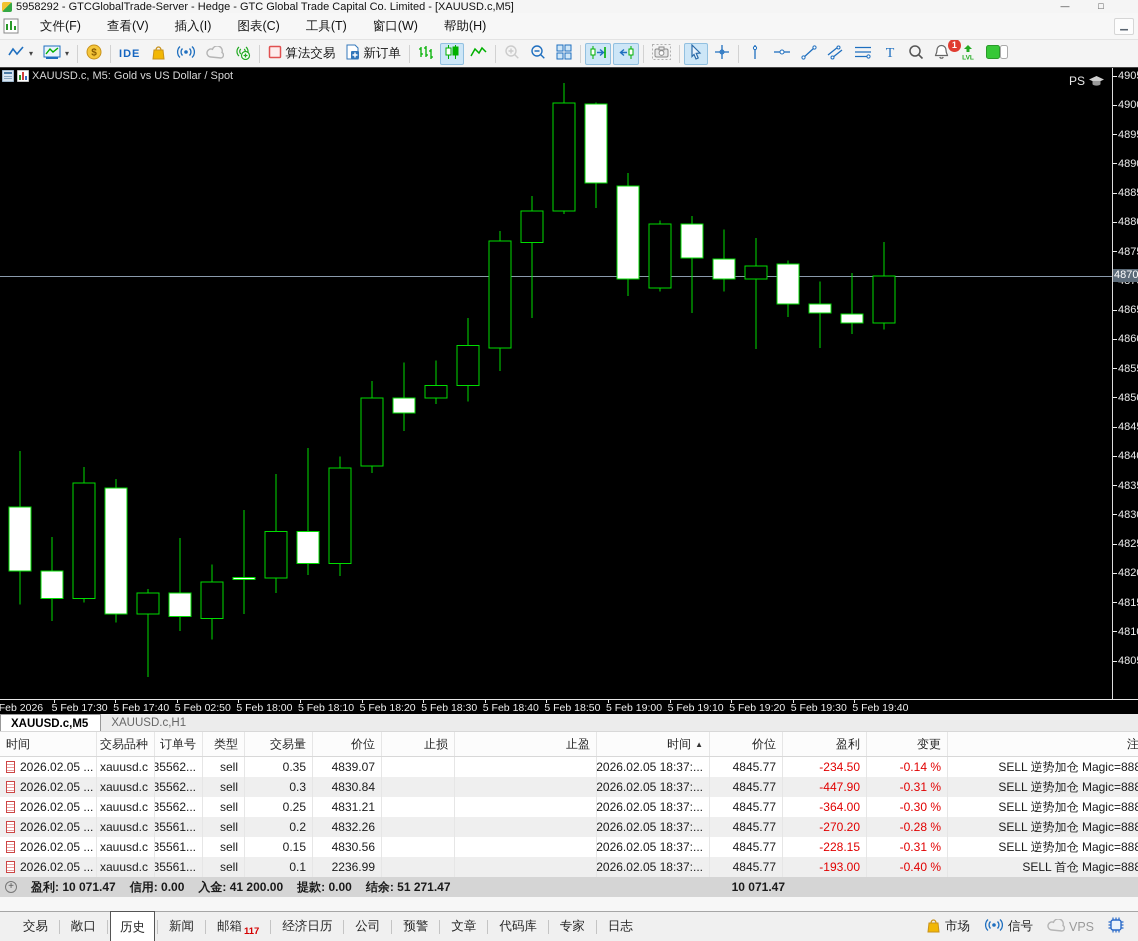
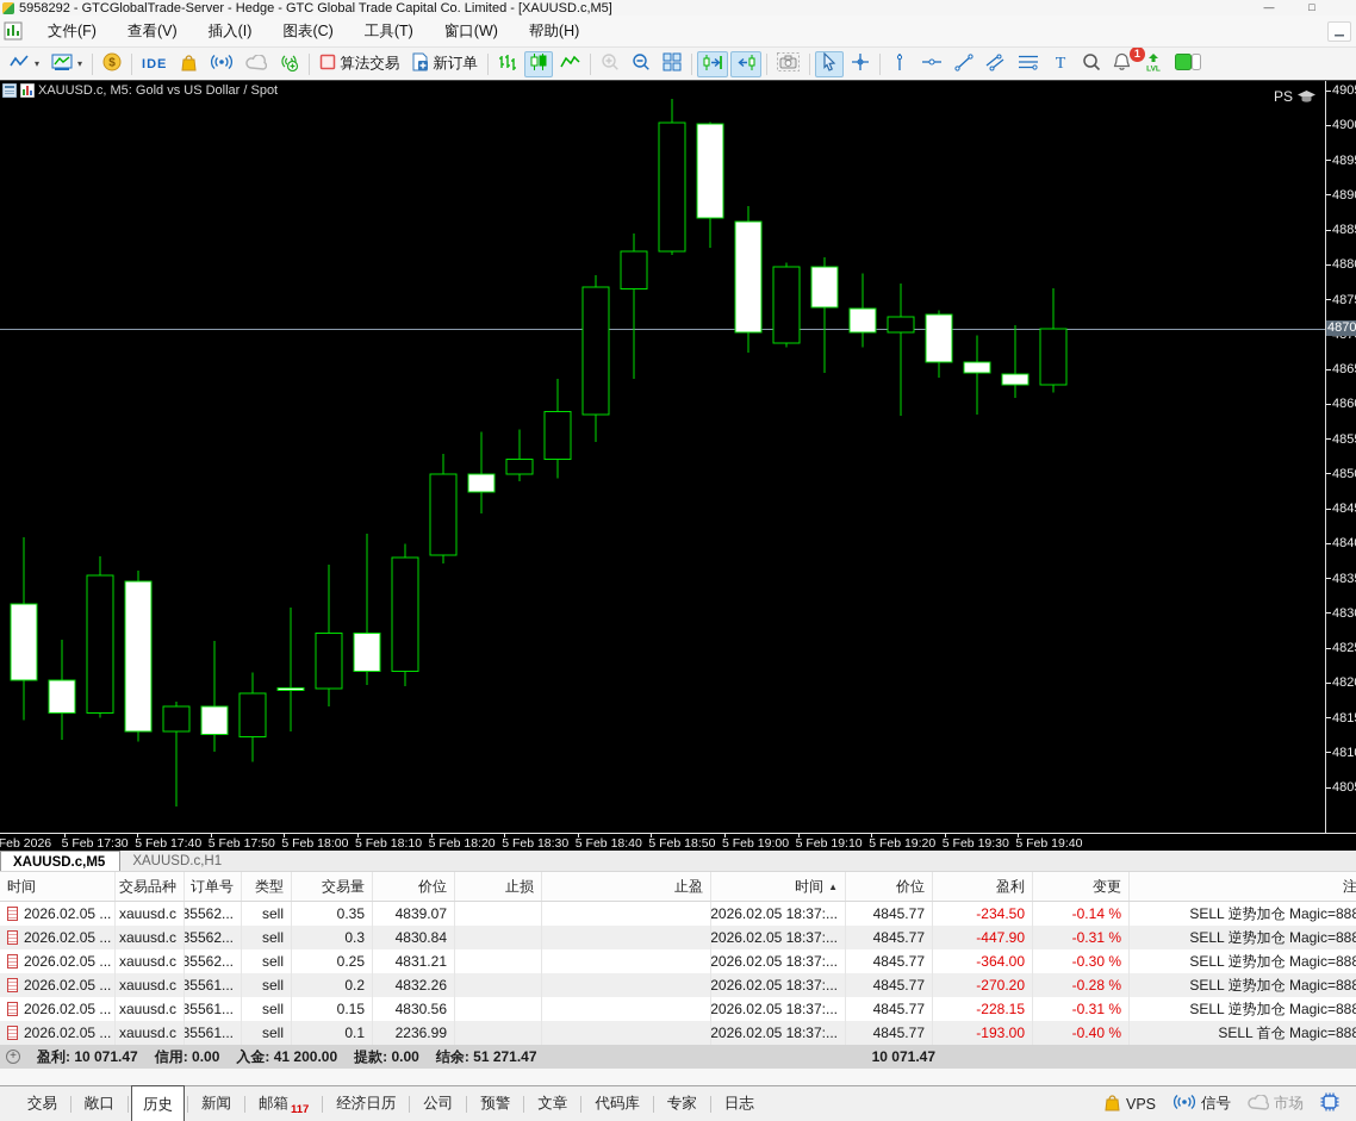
  5958292 - GTCGlobalTrade-Server - Hedge - GTC Global Trade Capital Co. Limited - [XAUUSD.c,M5]
  —
  □
  文件(F)
  查看(V)
  插入(I)
  图表(C)
  工具(T)
  窗口(W)
  帮助(H)
  ▁
  ▾
  ▾
  $
  IDE
  算法交易
  新订单
  T
  1
  XAUUSD.c, M5: Gold vs US Dollar / Spot
  PS
  490
  490
  489
  489
  488
  488
  487
  486
  486
  485
  485
  484
  484
  483
  483
  482
  482
  481
  481
  480
  Feb 2026
  5 Feb 17:30
  5 Feb 17:40
- 5 Feb 02:50
+ 5 Feb 17:50
  5 Feb 18:00
  5 Feb 18:10
  5 Feb 18:20
  5 Feb 18:30
  5 Feb 18:40
  5 Feb 18:50
  5 Feb 19:00
  5 Feb 19:10
  5 Feb 19:20
  5 Feb 19:30
  5 Feb 19:40
  XAUUSD.c,M5
  XAUUSD.c,H1
  时间
  交易品种
  订单号
  类型
  交易量
  价位
  止损
  止盈
  时间
  ▲
  价位
  盈利
  变更
  2026.02.05 ...
  xauusd.c
  35562...
  sell
  0.35
  4839.07
  2026.02.05 18:37:...
  4845.77
  -234.50
  -0.14 %
  SELL 逆势加仓 Magic=88
  2026.02.05 ...
  xauusd.c
  35562...
  sell
  0.3
  4830.84
  2026.02.05 18:37:...
  4845.77
  -447.90
  -0.31 %
  SELL 逆势加仓 Magic=88
  2026.02.05 ...
  xauusd.c
  35562...
  sell
  0.25
  4831.21
  2026.02.05 18:37:...
  4845.77
  -364.00
  -0.30 %
  SELL 逆势加仓 Magic=88
  2026.02.05 ...
  xauusd.c
  35561...
  sell
  0.2
  4832.26
  2026.02.05 18:37:...
  4845.77
  -270.20
  -0.28 %
  SELL 逆势加仓 Magic=88
  2026.02.05 ...
  xauusd.c
  35561...
  sell
  0.15
  4830.56
  2026.02.05 18:37:...
  4845.77
  -228.15
  -0.31 %
  SELL 逆势加仓 Magic=88
  2026.02.05 ...
  xauusd.c
  35561...
  sell
  0.1
  2236.99
  2026.02.05 18:37:...
  4845.77
  -193.00
  -0.40 %
  SELL 首仓 Magic=88
  +
  盈利: 10 071.47
  信用: 0.00
  入金: 41 200.00
  提款: 0.00
  结余: 51 271.47
  10 071.47
  交易
  敞口
  历史
  新闻
  邮箱
  117
  经济日历
  公司
  预警
  文章
  代码库
  专家
  日志
- 市场
+ VPS
  信号
- VPS
+ 市场
